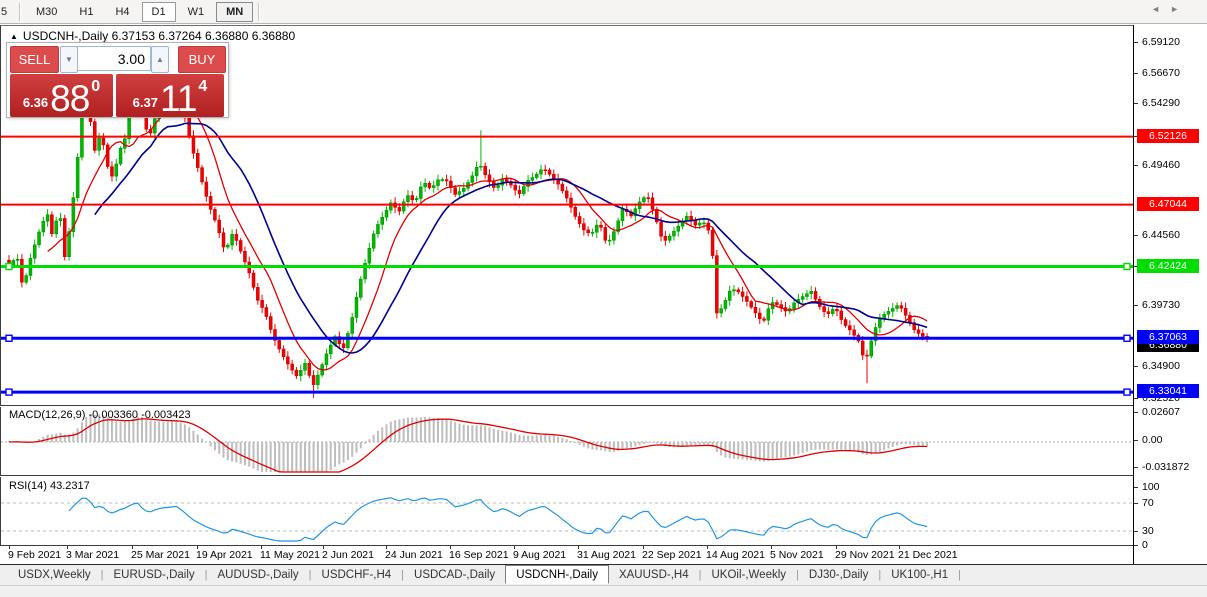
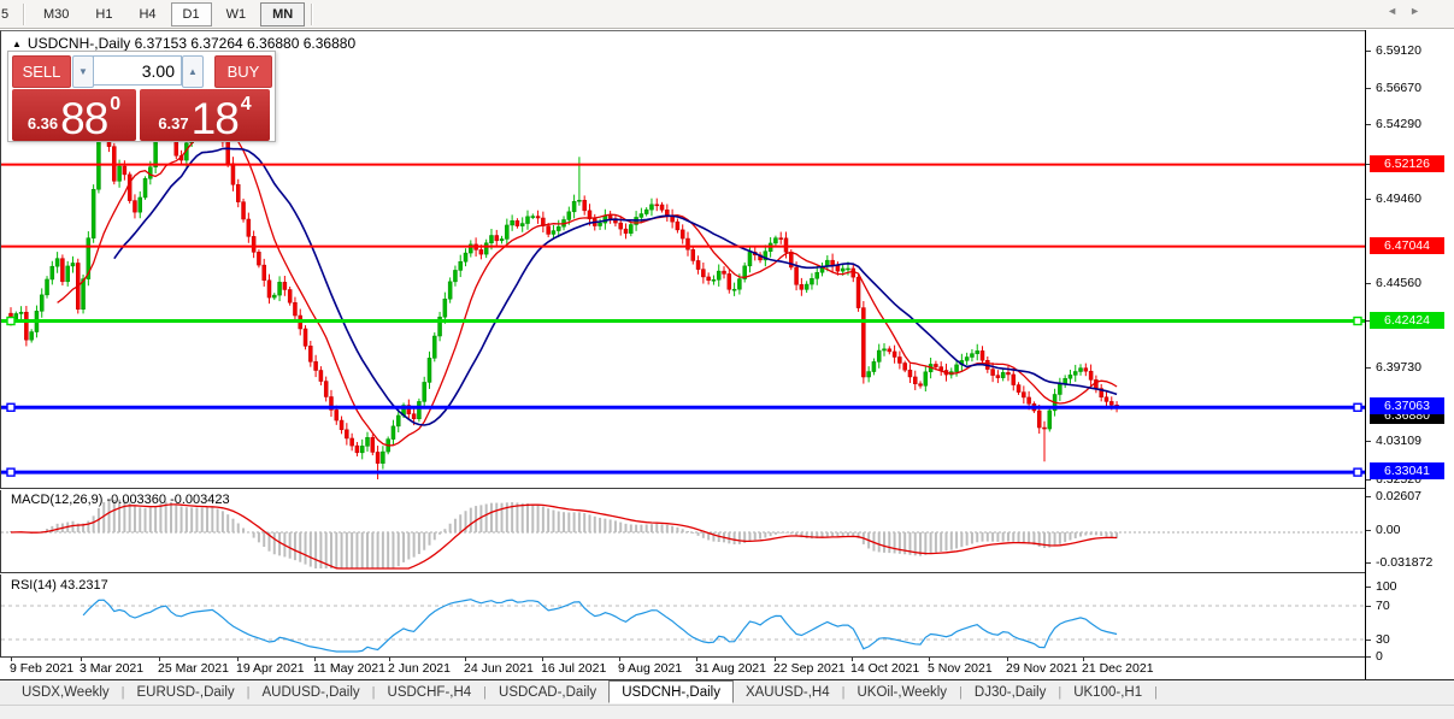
  5
  M30
  H1
  H4
  D1
  W1
  MN
  ▲ USDCNH-,Daily 6.37153 6.37264 6.36880 6.36880
  SELL
  ▼
  3.00
  ▲
  BUY
  6.36
  88
  0
  6.37
- 11
+ 18
  4
  MACD(12,26,9) -0.003360 -0.003423
  RSI(14) 43.2317
  6.59120
  6.56670
  6.54290
  6.49460
  6.44560
  6.39730
- 6.34900
+ 4.03109
  0.02607
  0.00
  -0.031872
  100
  70
  30
  0
  6.36880
  6.52126
  6.47044
  6.42424
  6.37063
  6.33041
  9 Feb 2021
  3 Mar 2021
  25 Mar 2021
  19 Apr 2021
  11 May 2021
  2 Jun 2021
  24 Jun 2021
- 16 Sep 2021
+ 16 Jul 2021
  9 Aug 2021
  31 Aug 2021
  22 Sep 2021
- 14 Aug 2021
+ 14 Oct 2021
  5 Nov 2021
  29 Nov 2021
  21 Dec 2021
  USDX,Weekly
  |
  EURUSD-,Daily
  |
  AUDUSD-,Daily
  |
  USDCHF-,H4
  |
  USDCAD-,Daily
  USDCNH-,Daily
  XAUUSD-,H4
  |
  UKOil-,Weekly
  |
  DJ30-,Daily
  |
  UK100-,H1
  |
  ◄►
